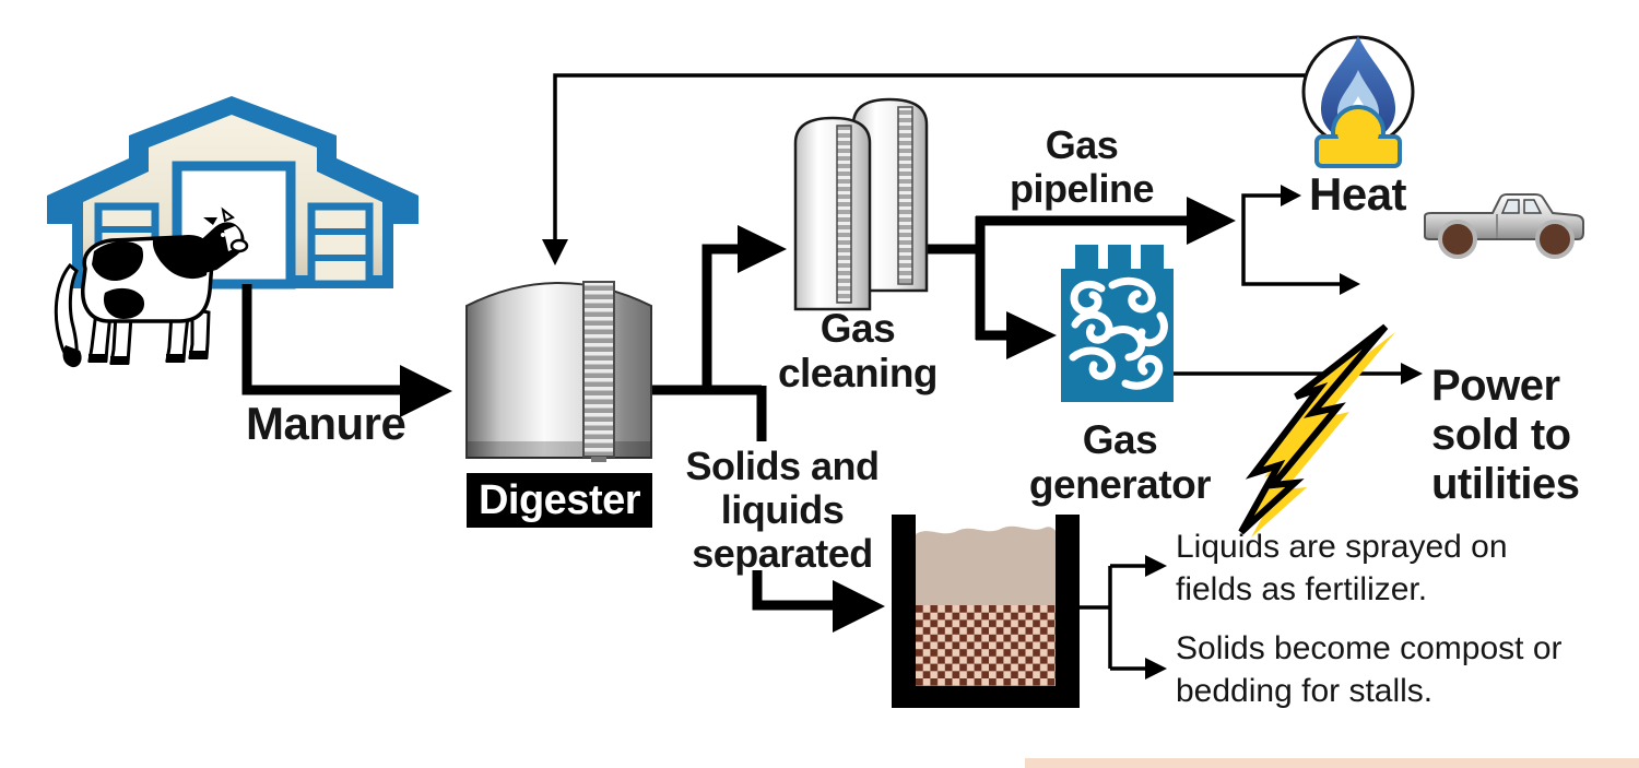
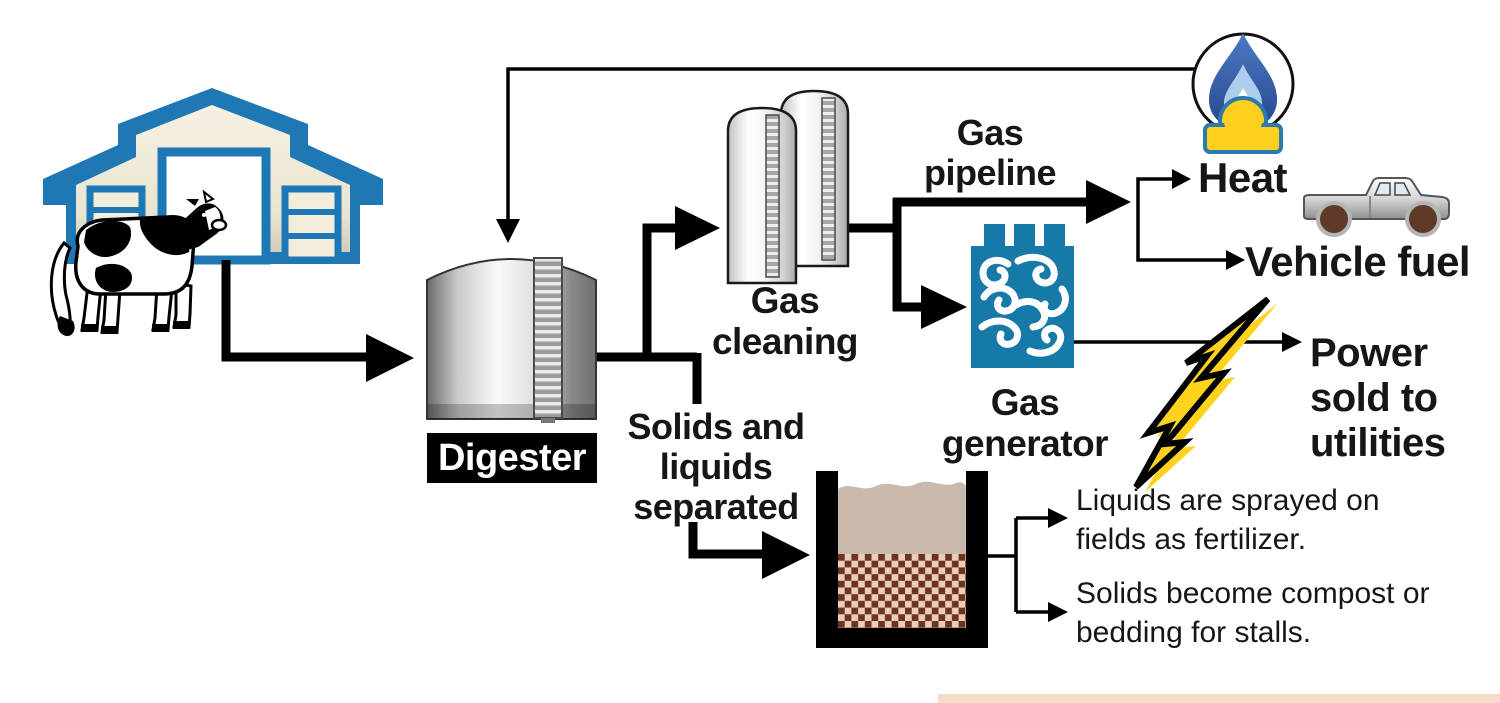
- Manure
  Digester
  Gas
  cleaning
  Gas
  pipeline
  Heat
+ Vehicle fuel
  Gas
  generator
  Power
  sold to
  utilities
  Solids and
  liquids
  separated
  Liquids are sprayed on
  fields as fertilizer.
  Solids become compost or
  bedding for stalls.
